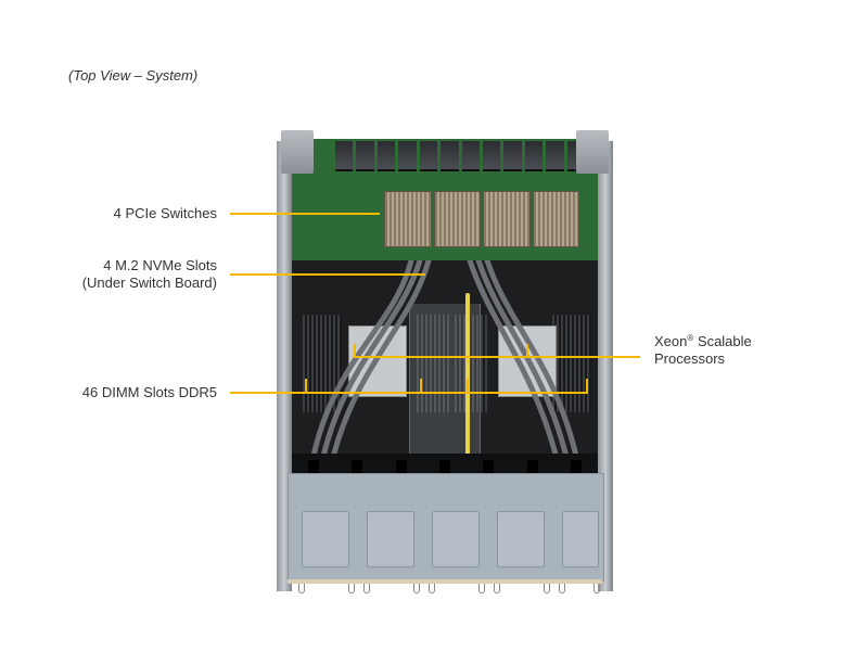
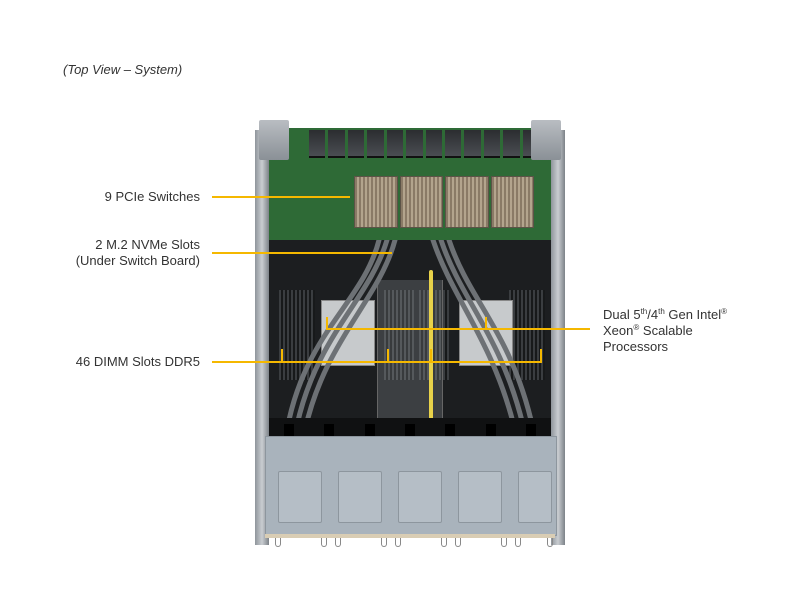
  (Top View – System)
- 4 PCIe Switches
+ 9 PCIe Switches
- 4 M.2 NVMe Slots
+ 2 M.2 NVMe Slots
  (Under Switch Board)
  46 DIMM Slots DDR5
+ Dual 5th/4th Gen Intel®
  Xeon® Scalable
  Processors
